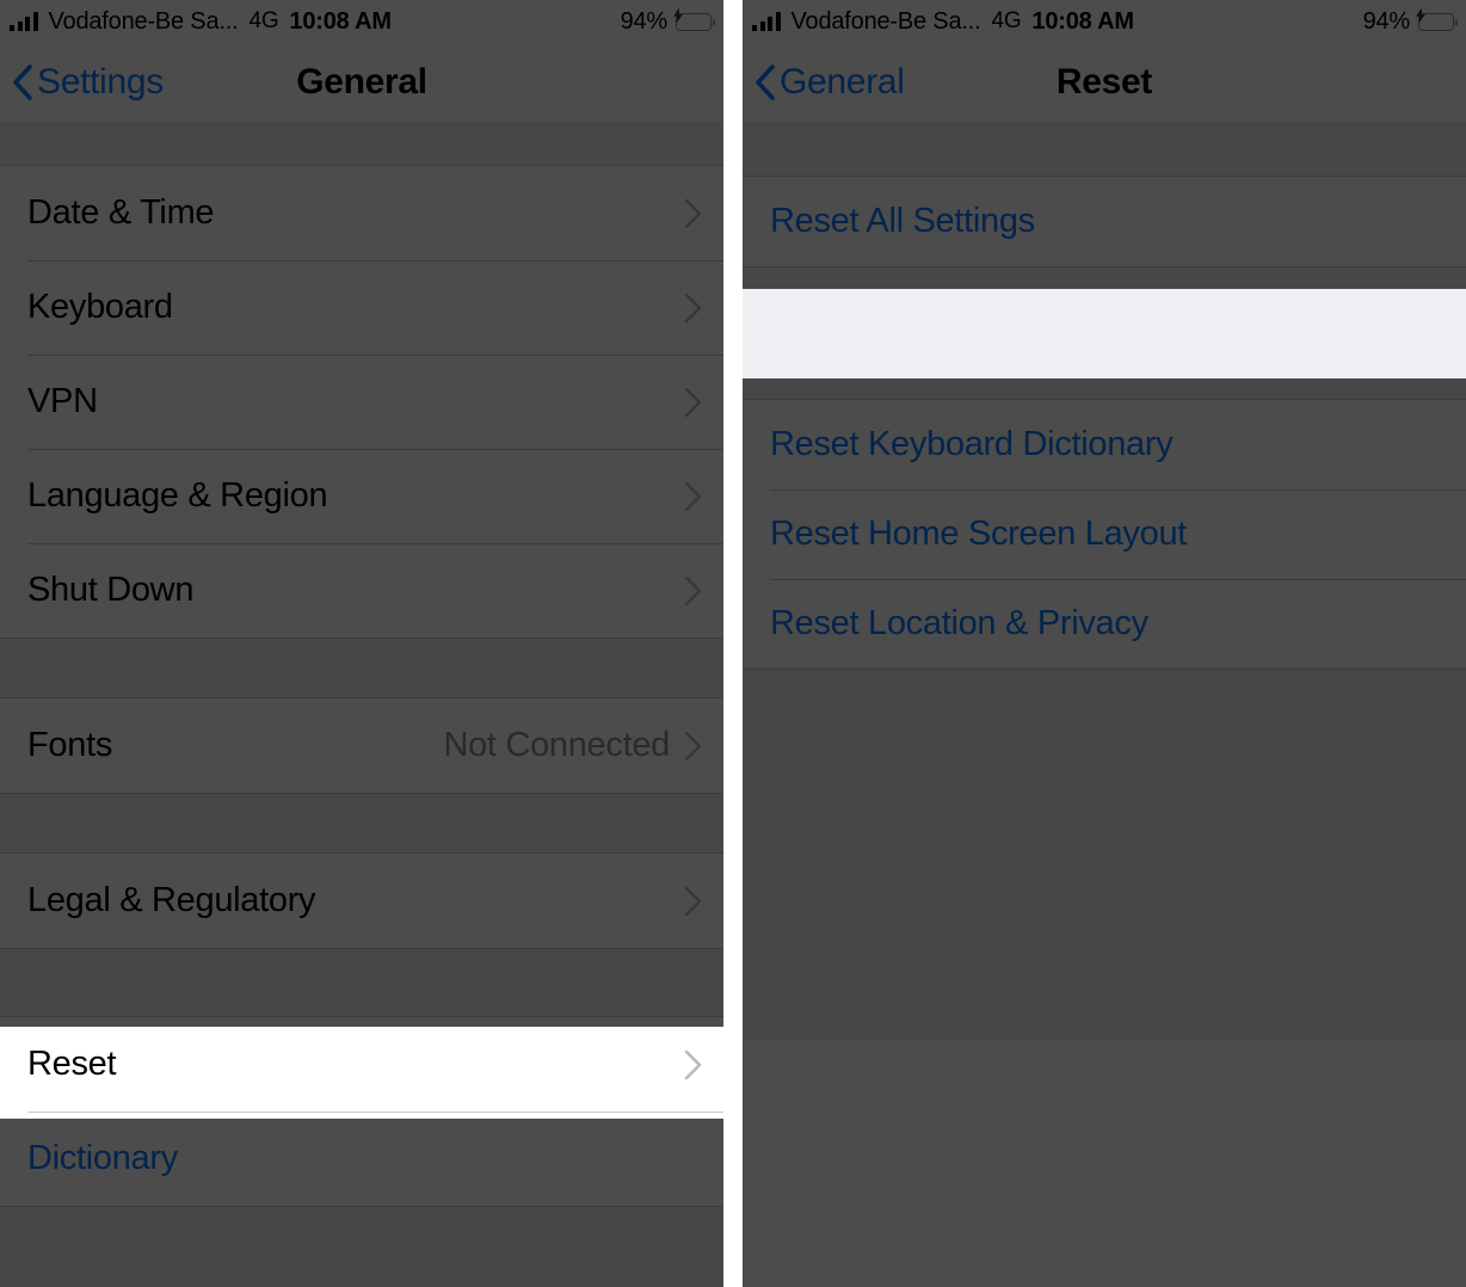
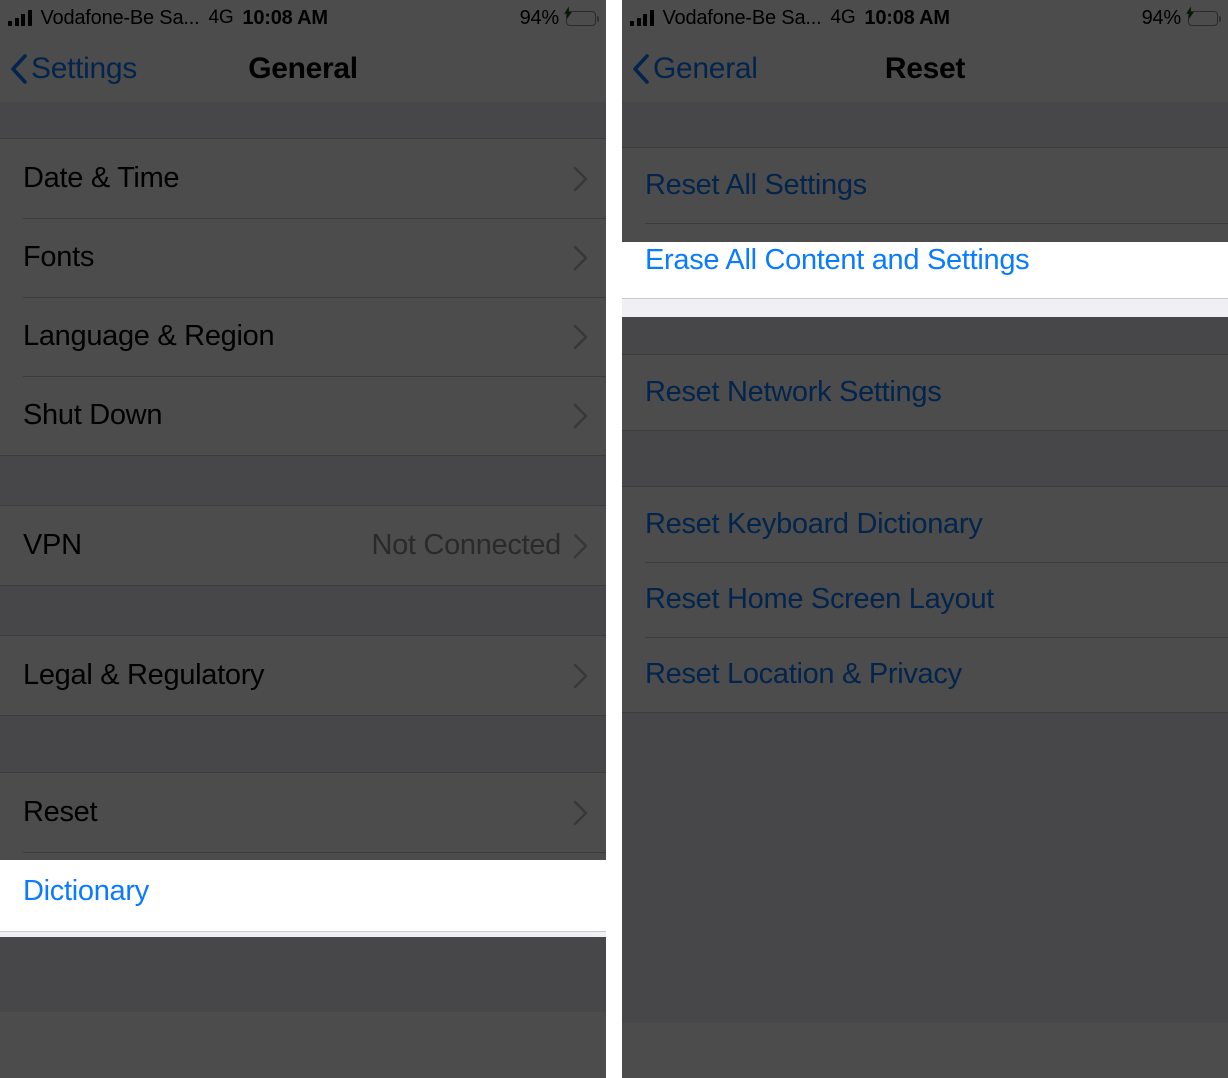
  Vodafone-Be Sa...
  4G
  10:08 AM
  94%
  Settings
  General
  Date & Time
- Keyboard
- VPN
+ Fonts
  Language & Region
  Shut Down
- Fonts
+ VPN
  Not Connected
  Legal & Regulatory
  Reset
  Dictionary
  Vodafone-Be Sa...
  4G
  10:08 AM
  94%
  General
  Reset
  Reset All Settings
+ Erase All Content and Settings
+ Reset Network Settings
  Reset Keyboard Dictionary
  Reset Home Screen Layout
  Reset Location & Privacy
